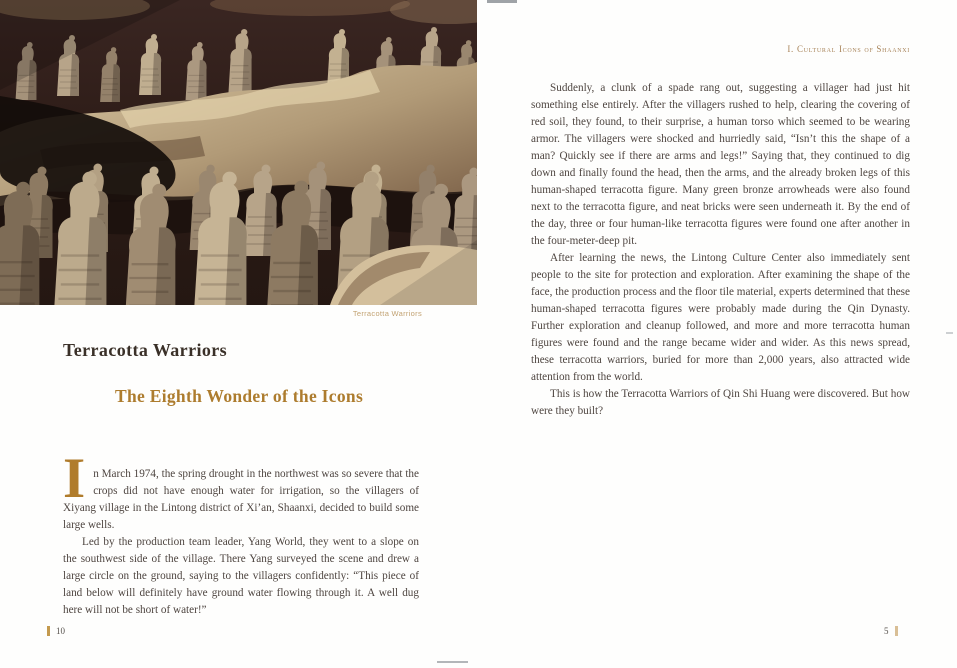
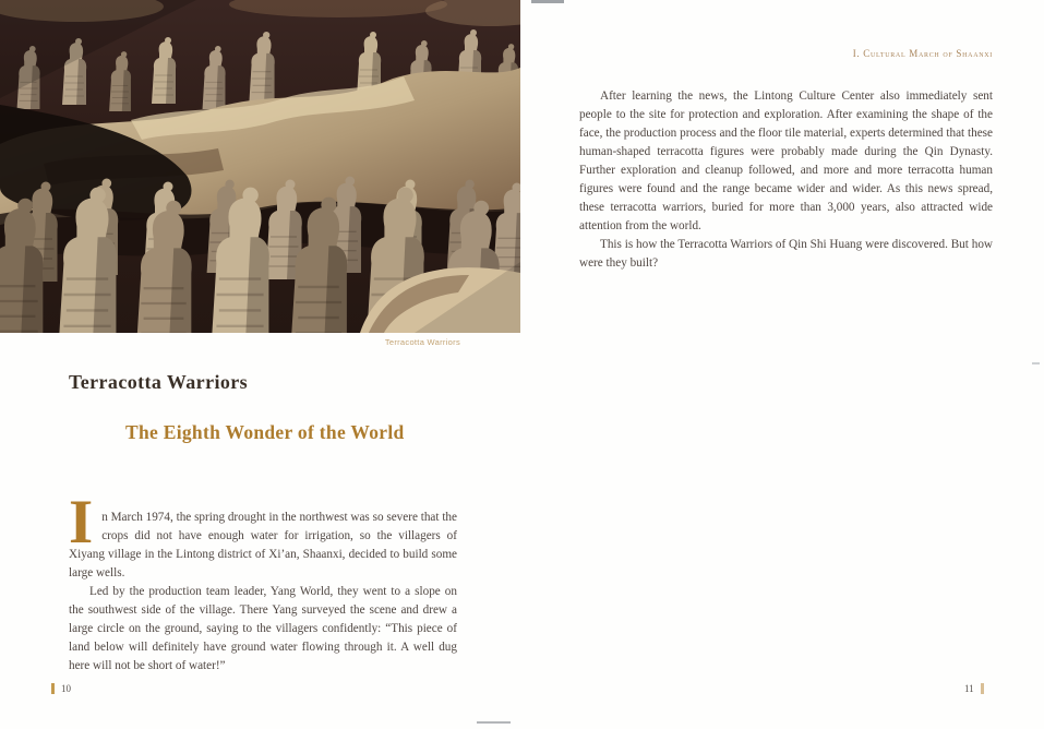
  Terracotta Warriors
  Terracotta Warriors
- The Eighth Wonder of the Icons
+ The Eighth Wonder of the World
  I
  n March 1974, the spring drought in the northwest was so severe that the crops did not have enough water for irrigation, so the villagers of Xiyang village in the Lintong district of Xi’an, Shaanxi, decided to build some large wells.
  Led by the production team leader, Yang World, they went to a slope on the southwest side of the village. There Yang surveyed the scene and drew a large circle on the ground, saying to the villagers confidently: “This piece of land below will definitely have ground water flowing through it. A well dug here will not be short of water!”
  10
- I. Cultural Icons of Shaanxi
+ I. Cultural March of Shaanxi
- Suddenly, a clunk of a spade rang out, suggesting a villager had just hit something else entirely. After the villagers rushed to help, clearing the covering of red soil, they found, to their surprise, a human torso which seemed to be wearing armor. The villagers were shocked and hurriedly said, “Isn’t this the shape of a man? Quickly see if there are arms and legs!” Saying that, they continued to dig down and finally found the head, then the arms, and the already broken legs of this human-shaped terracotta figure. Many green bronze arrowheads were also found next to the terracotta figure, and neat bricks were seen underneath it. By the end of the day, three or four human-like terracotta figures were found one after another in the four-meter-deep pit.
- After learning the news, the Lintong Culture Center also immediately sent people to the site for protection and exploration. After examining the shape of the face, the production process and the floor tile material, experts determined that these human-shaped terracotta figures were probably made during the Qin Dynasty. Further exploration and cleanup followed, and more and more terracotta human figures were found and the range became wider and wider. As this news spread, these terracotta warriors, buried for more than 2,000 years, also attracted wide attention from the world.
+ After learning the news, the Lintong Culture Center also immediately sent people to the site for protection and exploration. After examining the shape of the face, the production process and the floor tile material, experts determined that these human-shaped terracotta figures were probably made during the Qin Dynasty. Further exploration and cleanup followed, and more and more terracotta human figures were found and the range became wider and wider. As this news spread, these terracotta warriors, buried for more than 3,000 years, also attracted wide attention from the world.
  This is how the Terracotta Warriors of Qin Shi Huang were discovered. But how were they built?
- 5
+ 11
